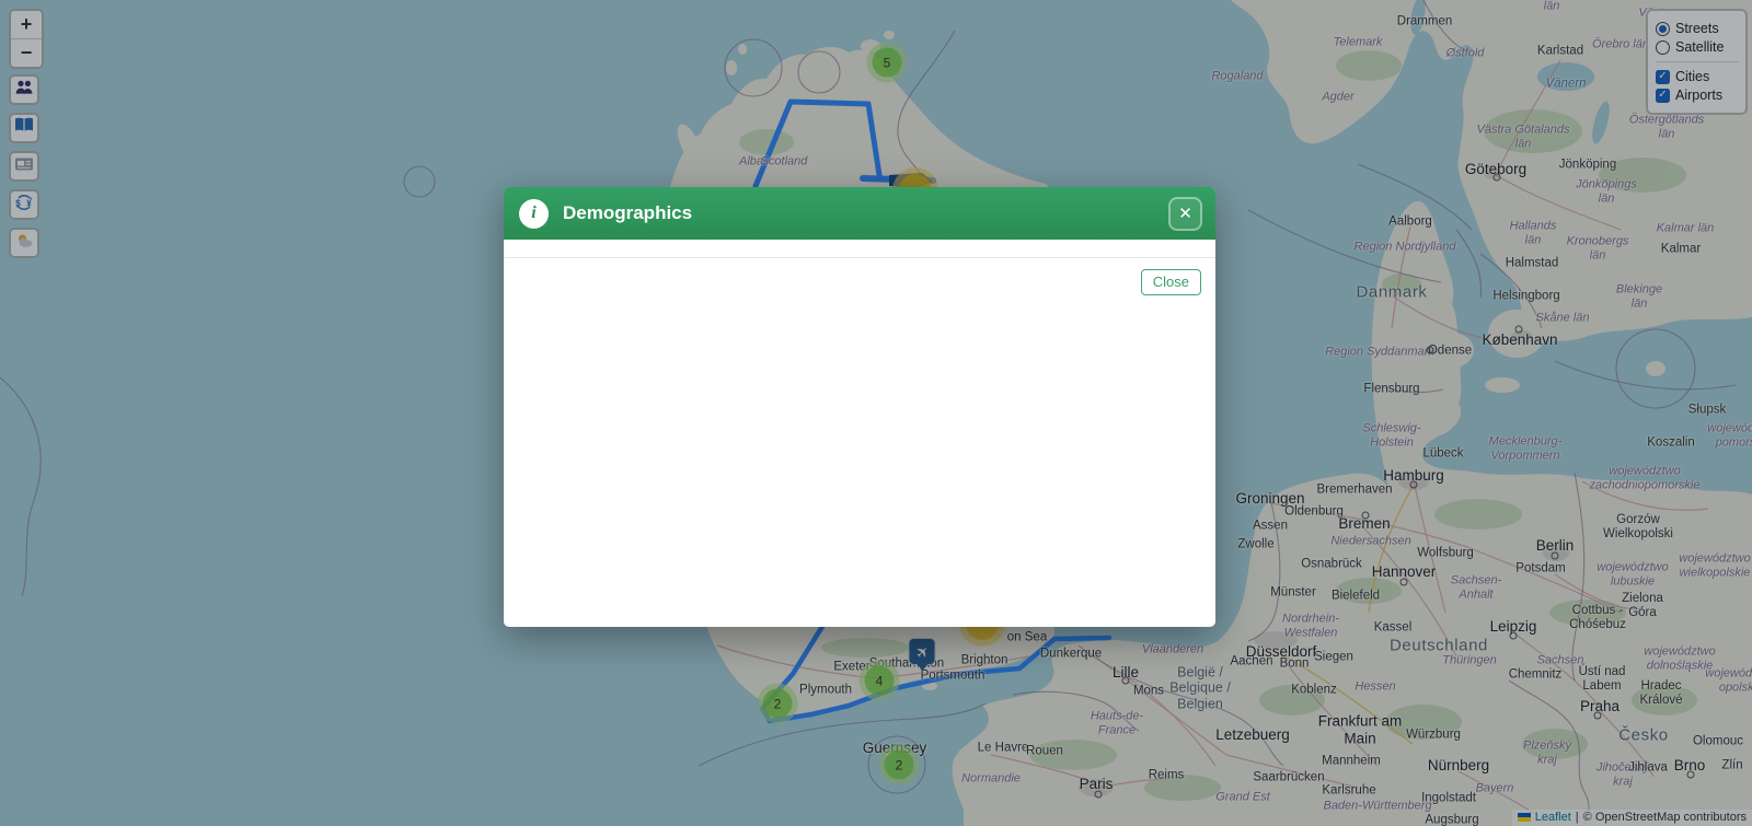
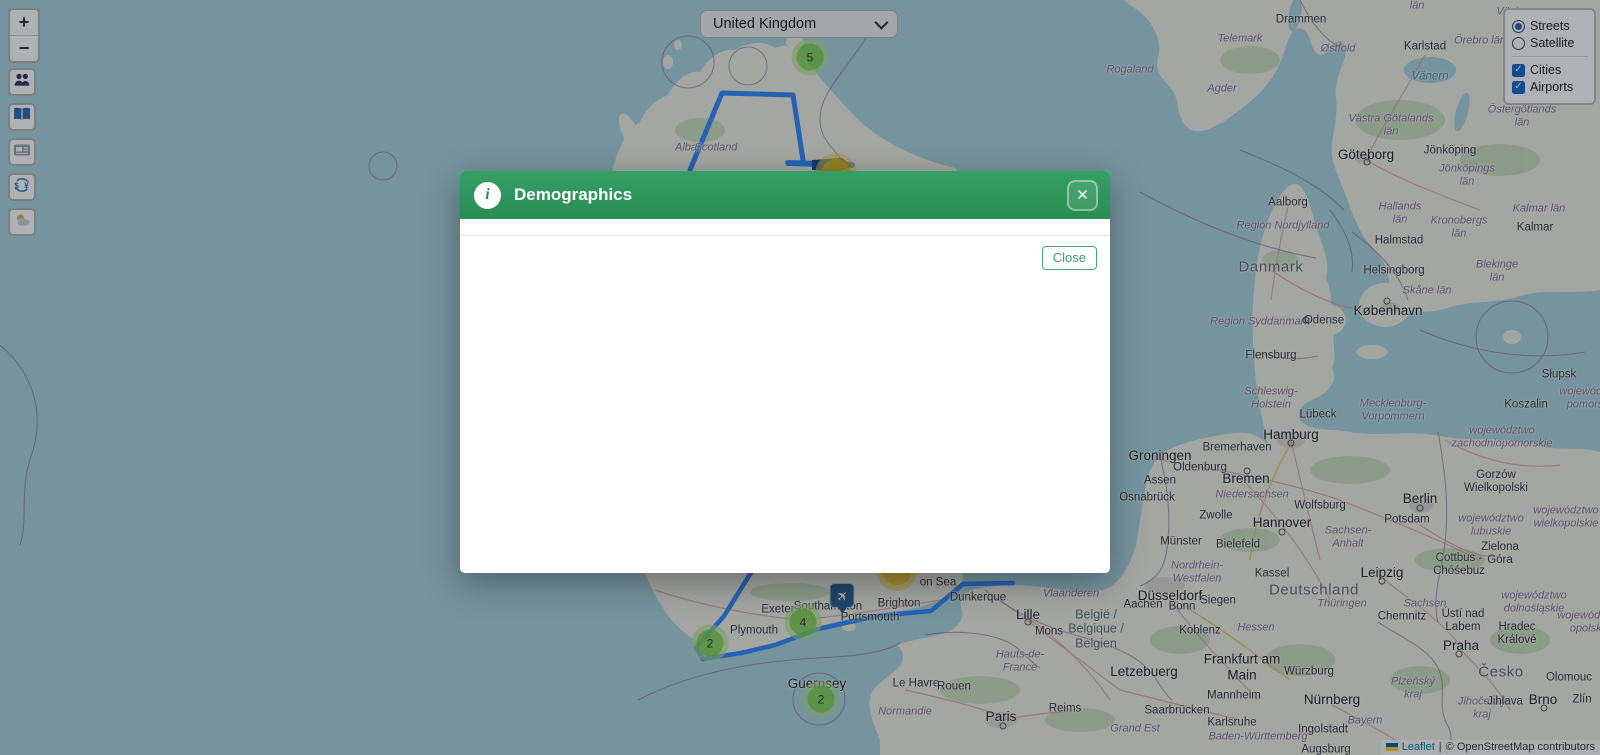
  Alba
  Scotland
  Exeter
  Plymouth
  ortsmouth
  Brighton
  on Sea
  Dunkerque
  Guernsey
  Le Havre
  Rouen
  Normandie
  Paris
  Reims
  Lille
  Mons
  Vlaanderen
  België /
  Belgique /
  Belgien
  Hauts-de-
  France
  Letzebuerg
  Saarbrücken
  Grand Est
  Karlsruhe
  Mannheim
  Frankfurt am
  Main
  Würzburg
  Koblenz
  Bonn
  Siegen
  Aachen
  Düsseldorf
  Hessen
  Nordrhein-
  Westfalen
  Münster
  Bielefeld
- Osnabrück
+ Zwolle
  Wolfsburg
  Hannover
  Sachsen-
  Anhalt
  Potsdam
  Berlin
  województwo
  lubuskie
  Zielona
  Góra
  Cottbus -
  Chóśebuz
  Kassel
  Leipzig
  Deutschland
  Thüringen
  Sachsen
  Chemnitz
  Ústí nad
  Labem
  Hradec
  Králové
  Praha
  województwo
  dolnośląskie
  opolsk
  Plzeňský
  kraj
  Česko
  Olomouc
  Nürnberg
  Jihočeský
  kraj
  Jihlava
  Brno
  Zlín
  Ingolstadt
  Bayern
  Baden-Württemberg
  Augsburg
  Groningen
  Assen
  Oldenburg
  Bremen
  Bremerhaven
- Zwolle
+ Osnabrück
  Niedersachsen
  Hamburg
  Lübeck
  Schleswig-
  Holstein
  Mecklenburg-
  Vorpommern
  Flensburg
  Region Syddanmark
  Odense
  Danmark
  København
  Helsingborg
  Halmstad
  Skåne län
  Blekinge
  län
  Göteborg
  Västra Götalands
  län
  Jönköping
  Jönköpings
  län
  Östergötlands
  län
  Karlstad
  Örebro lä
  Vänern
  Drammen
  Østfold
  Telemark
  Agder
  Rogaland
  Aalborg
  Region Nordjylland
  Hallands
  län
  Kronobergs
  län
  Kalmar län
  Kalmar
  län
  Słupsk
  Koszalin
  województwo
  zachodniopomorskie
  Gorzów
  Wielkopolski
  województwo
  wielkopolskie
  5
  4
  2
  2
  +
  −
  $
  ¥
+ United Kingdom
  Streets
  Satellite
  ✓
  Cities
  ✓
  Airports
  Leaflet
  |
  © OpenStreetMap contributors
  i
  Demographics
  ✕
  Close
